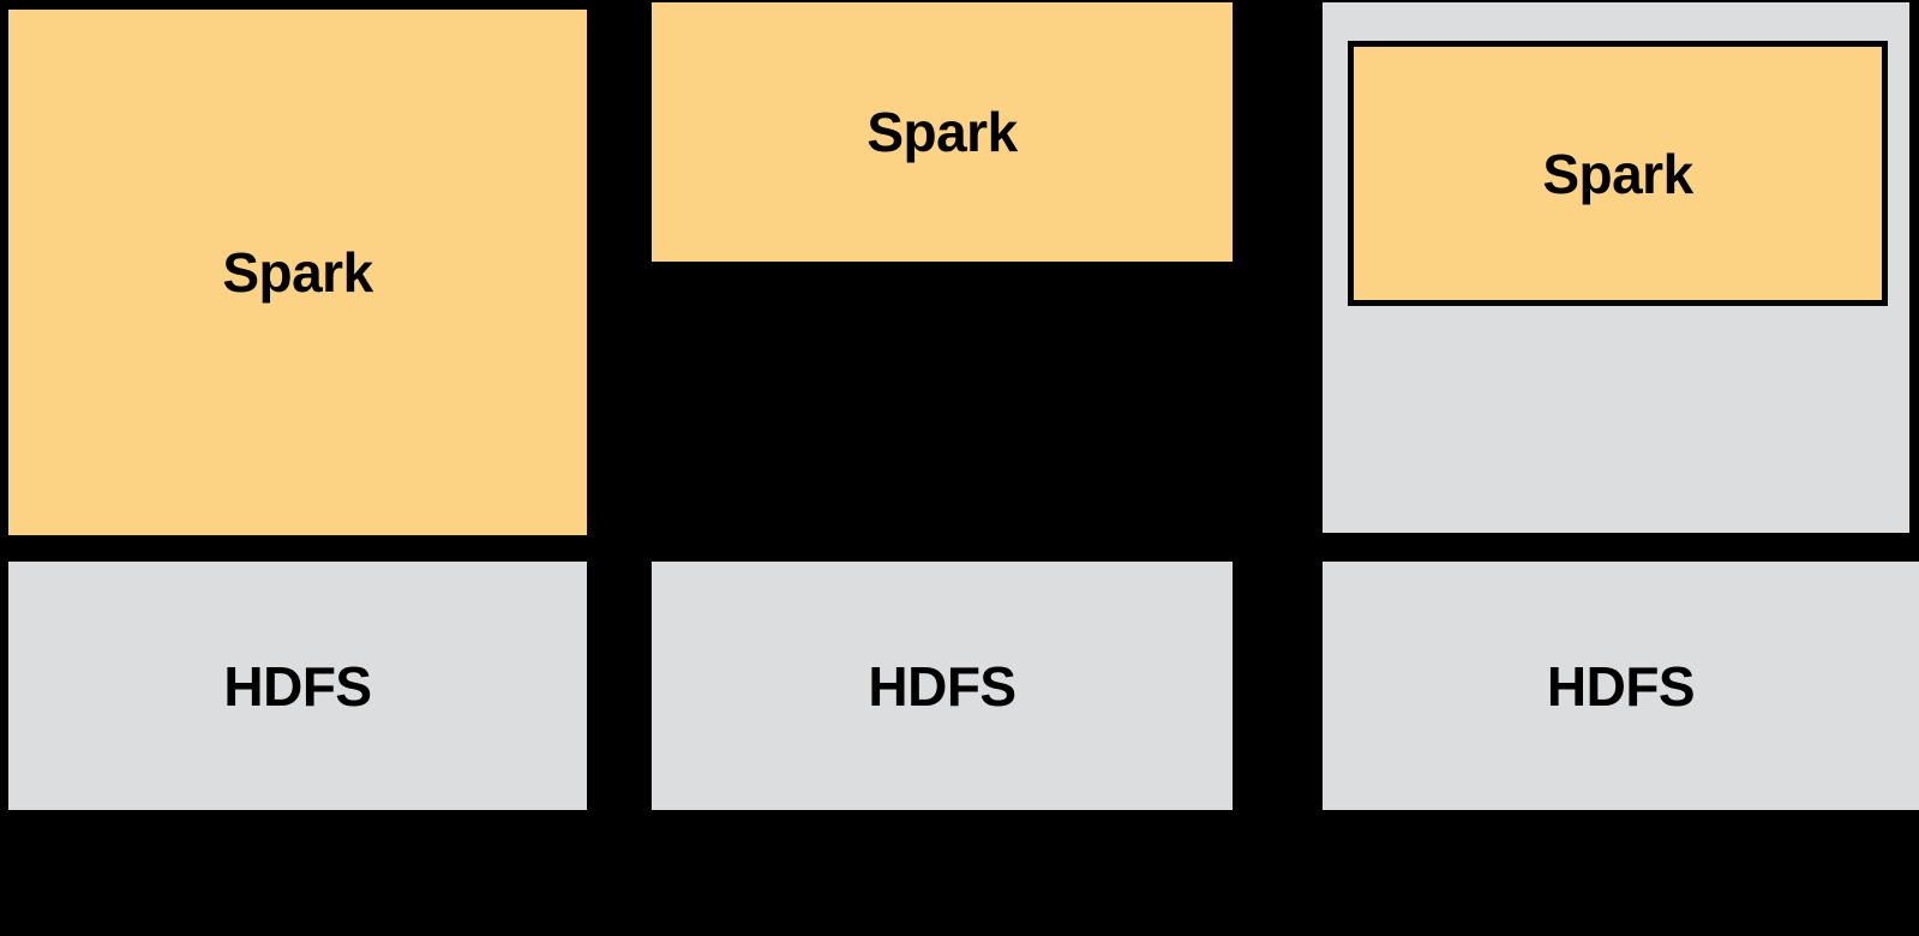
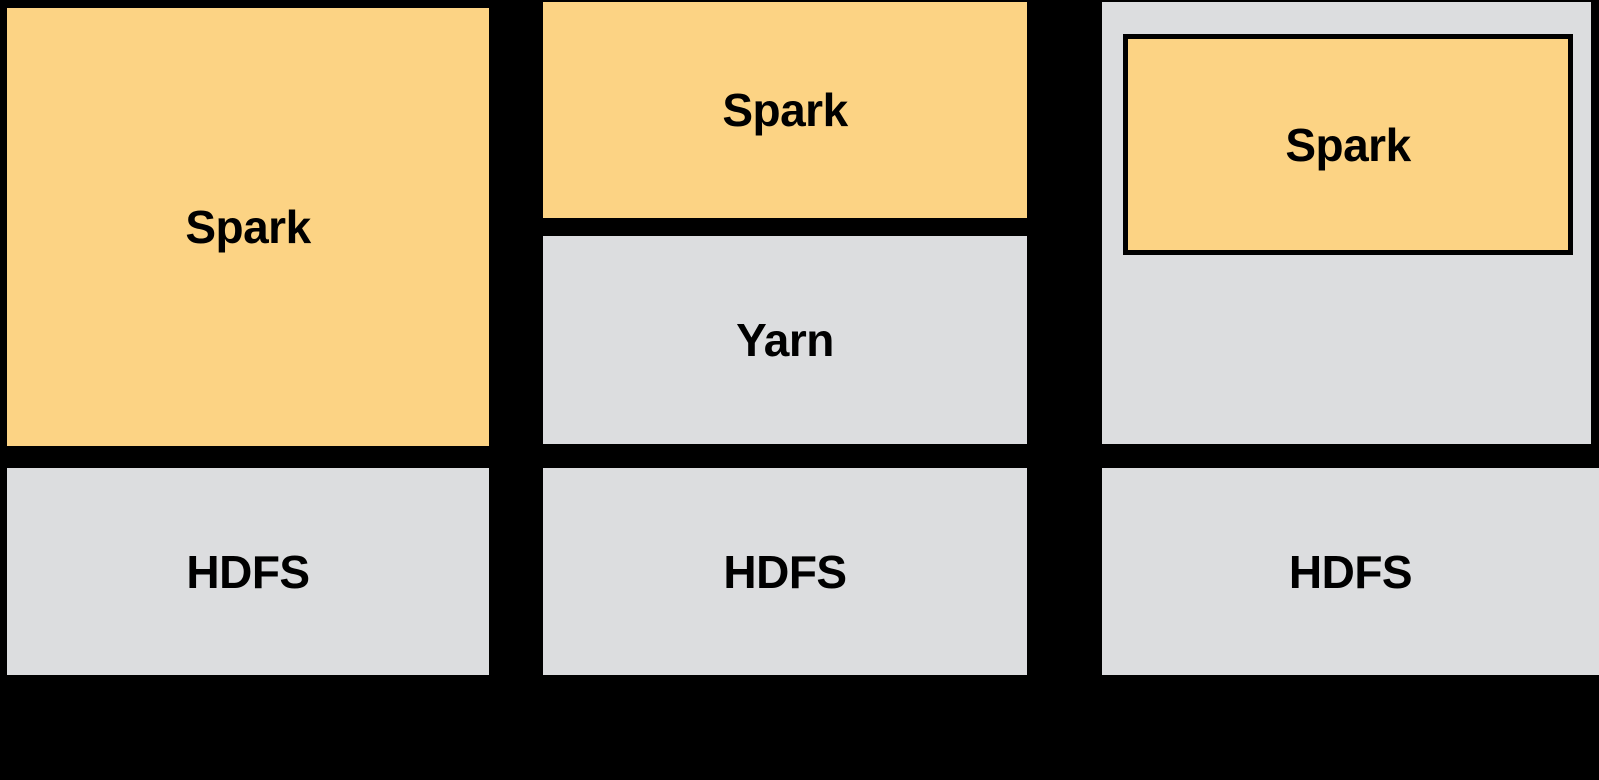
  Spark
  HDFS
  Spark
+ Yarn
  HDFS
  Spark
  HDFS
